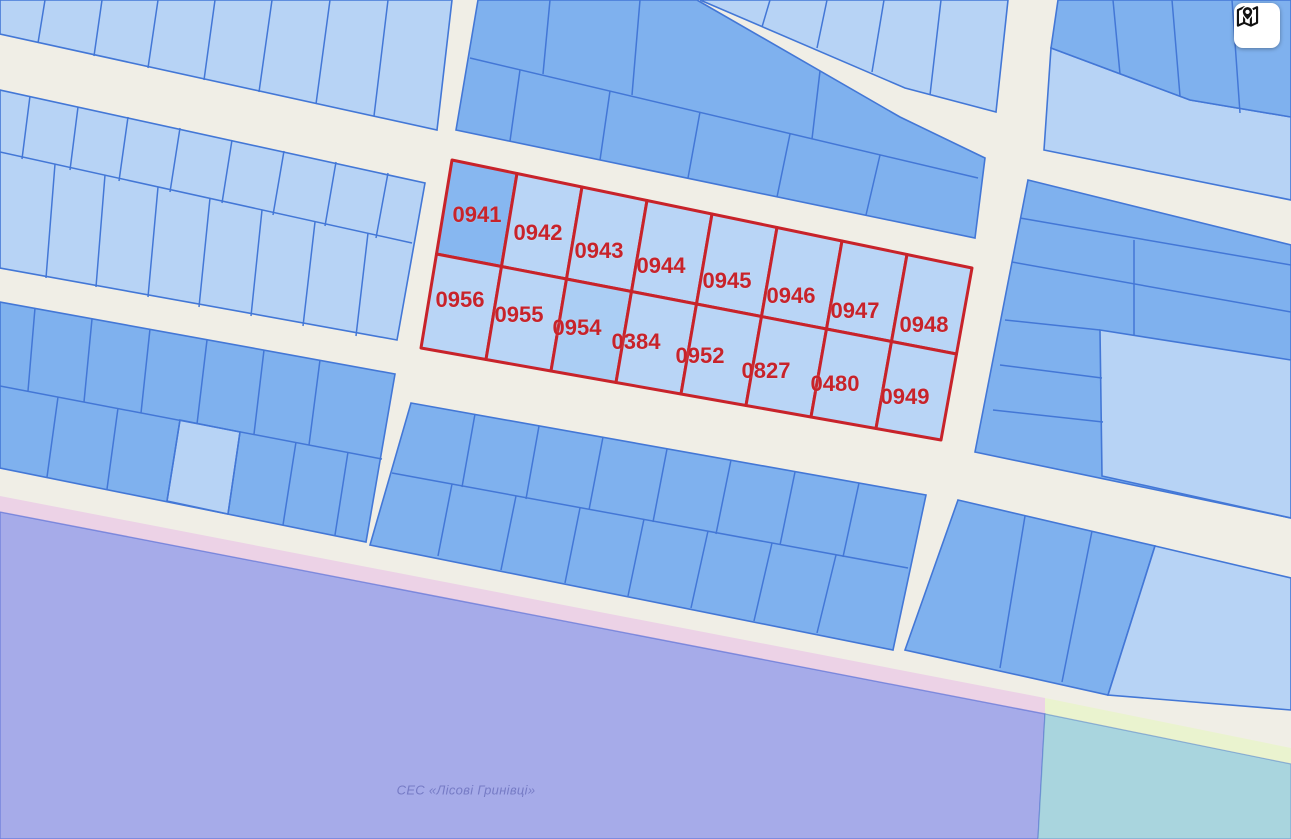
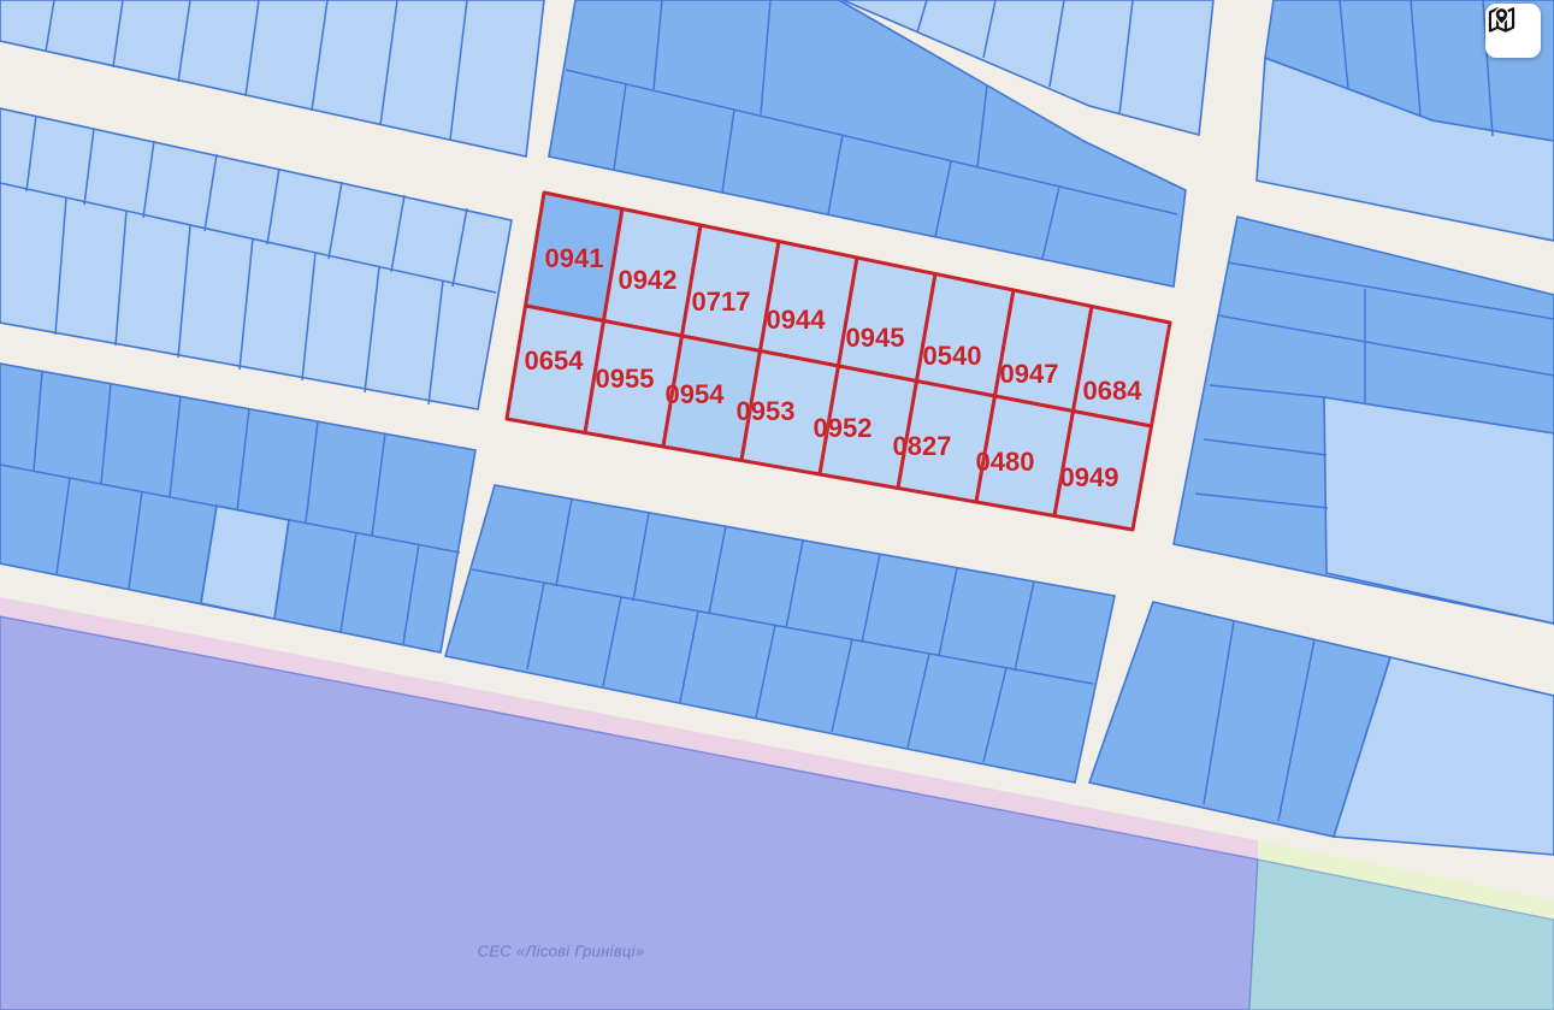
  0941
  0942
- 0943
+ 0717
  0944
  0945
- 0946
+ 0540
  0947
- 0948
+ 0684
- 0956
+ 0654
  0955
  0954
- 0384
+ 0953
  0952
  0827
  0480
  0949
  СЕС «Лісові Гринівці»
